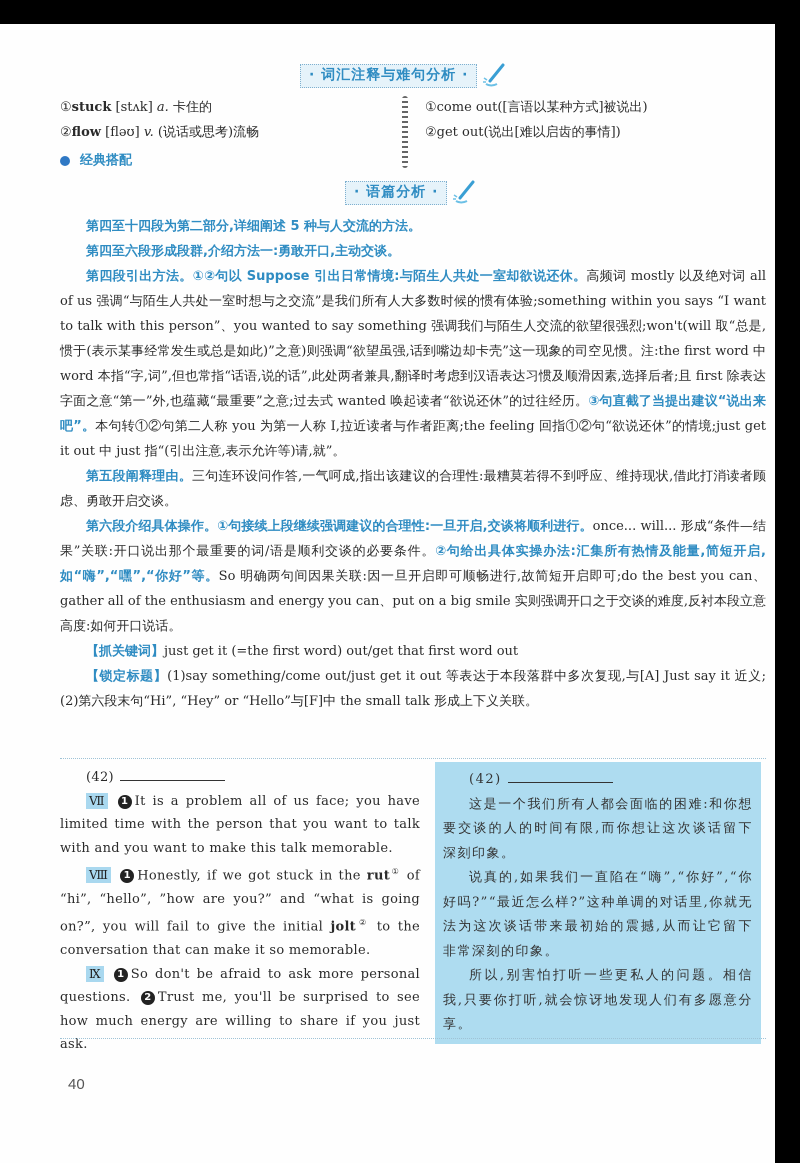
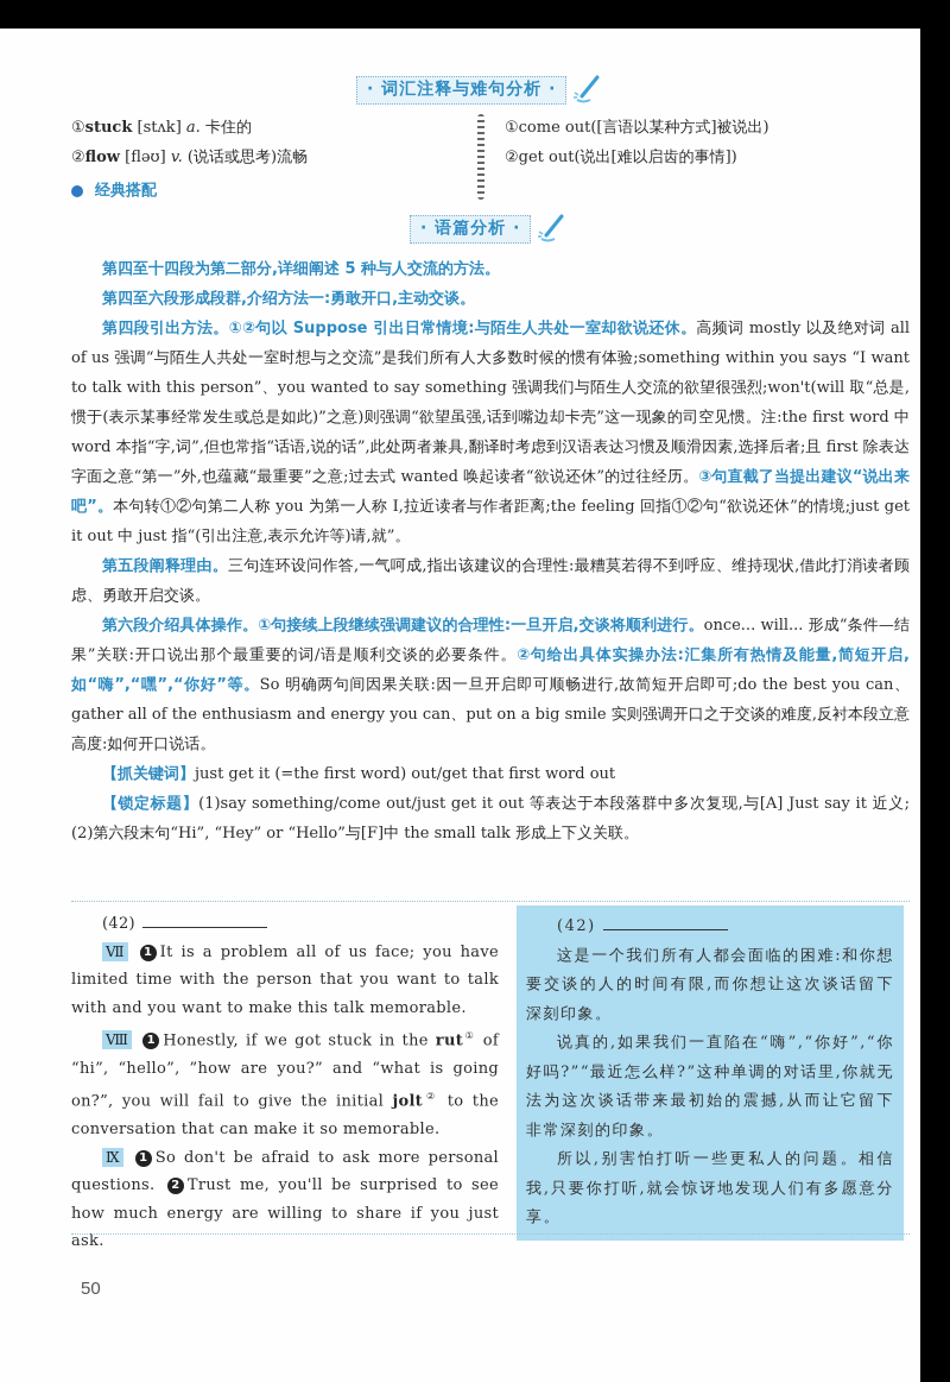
  · 词汇注释与难句分析 ·
  ①stuck [stʌk] a. 卡住的
  ②flow [fləʊ] v. (说话或思考)流畅
  经典搭配
  ①come out([言语以某种方式]被说出)
  ②get out(说出[难以启齿的事情])
  · 语篇分析 ·
  第四至十四段为第二部分,详细阐述 5 种与人交流的方法。
  第四至六段形成段群,介绍方法一:勇敢开口,主动交谈。
  第四段引出方法。①②句以 Suppose 引出日常情境:与陌生人共处一室却欲说还休。高频词 mostly 以及绝对词 all of us 强调“与陌生人共处一室时想与之交流”是我们所有人大多数时候的惯有体验;something within you says “I want to talk with this person”、you wanted to say something 强调我们与陌生人交流的欲望很强烈;won't(will 取“总是,惯于(表示某事经常发生或总是如此)”之意)则强调“欲望虽强,话到嘴边却卡壳”这一现象的司空见惯。注:the first word 中 word 本指“字,词”,但也常指“话语,说的话”,此处两者兼具,翻译时考虑到汉语表达习惯及顺滑因素,选择后者;且 first 除表达字面之意“第一”外,也蕴藏“最重要”之意;过去式 wanted 唤起读者“欲说还休”的过往经历。③句直截了当提出建议“说出来吧”。本句转①②句第二人称 you 为第一人称 I,拉近读者与作者距离;the feeling 回指①②句“欲说还休”的情境;just get it out 中 just 指“(引出注意,表示允许等)请,就”。
  第五段阐释理由。三句连环设问作答,一气呵成,指出该建议的合理性:最糟莫若得不到呼应、维持现状,借此打消读者顾虑、勇敢开启交谈。
  第六段介绍具体操作。①句接续上段继续强调建议的合理性:一旦开启,交谈将顺利进行。once... will... 形成“条件—结果”关联:开口说出那个最重要的词/语是顺利交谈的必要条件。②句给出具体实操办法:汇集所有热情及能量,简短开启,如“嗨”,“嘿”,“你好”等。So 明确两句间因果关联:因一旦开启即可顺畅进行,故简短开启即可;do the best you can、gather all of the enthusiasm and energy you can、put on a big smile 实则强调开口之于交谈的难度,反衬本段立意高度:如何开口说话。
  【抓关键词】just get it (=the first word) out/get that first word out
  【锁定标题】(1)say something/come out/just get it out 等表达于本段落群中多次复现,与[A] Just say it 近义;(2)第六段末句“Hi”, “Hey” or “Hello”与[F]中 the small talk 形成上下义关联。
  (42)
  Ⅶ 1 It is a problem all of us face; you have limited time with the person that you want to talk with and you want to make this talk memorable.
  Ⅷ 1 Honestly, if we got stuck in the rut① of “hi”, “hello”, ”how are you?” and “what is going on?”, you will fail to give the initial jolt② to the conversation that can make it so memorable.
  Ⅸ 1 So don't be afraid to ask more personal questions. 2 Trust me, you'll be surprised to see how much energy are willing to share if you just ask.
  (42)
  这是一个我们所有人都会面临的困难:和你想要交谈的人的时间有限,而你想让这次谈话留下深刻印象。
  说真的,如果我们一直陷在“嗨”,“你好”,“你好吗?”“最近怎么样?”这种单调的对话里,你就无法为这次谈话带来最初始的震撼,从而让它留下非常深刻的印象。
  所以,别害怕打听一些更私人的问题。相信我,只要你打听,就会惊讶地发现人们有多愿意分享。
- 40
+ 50
